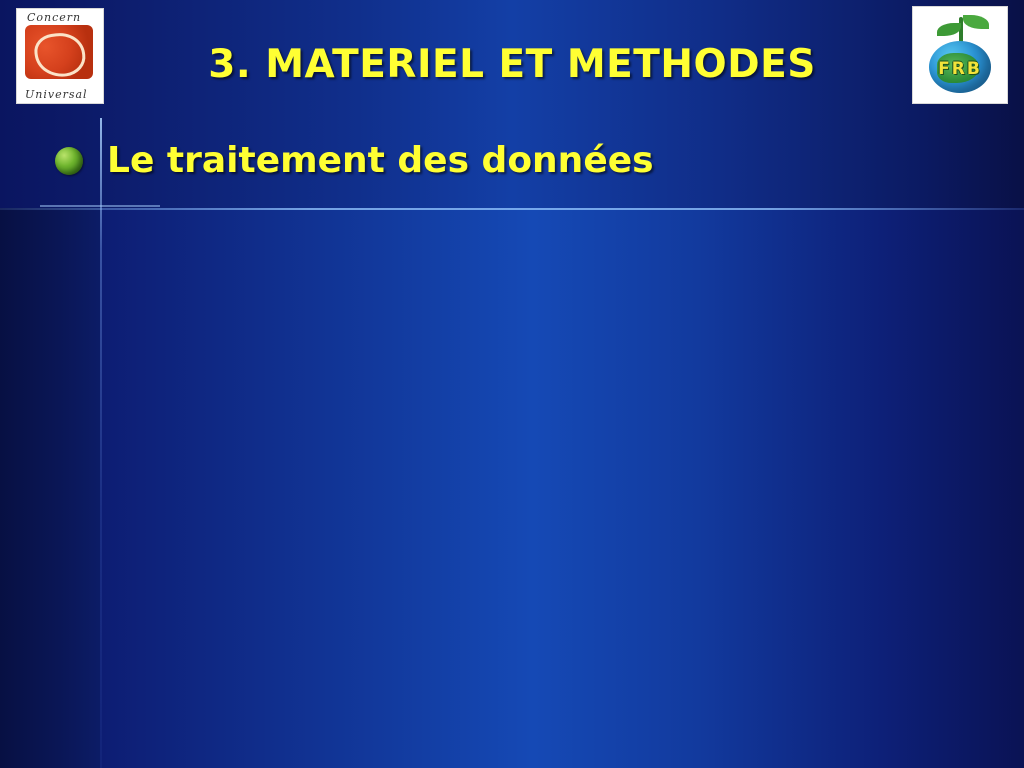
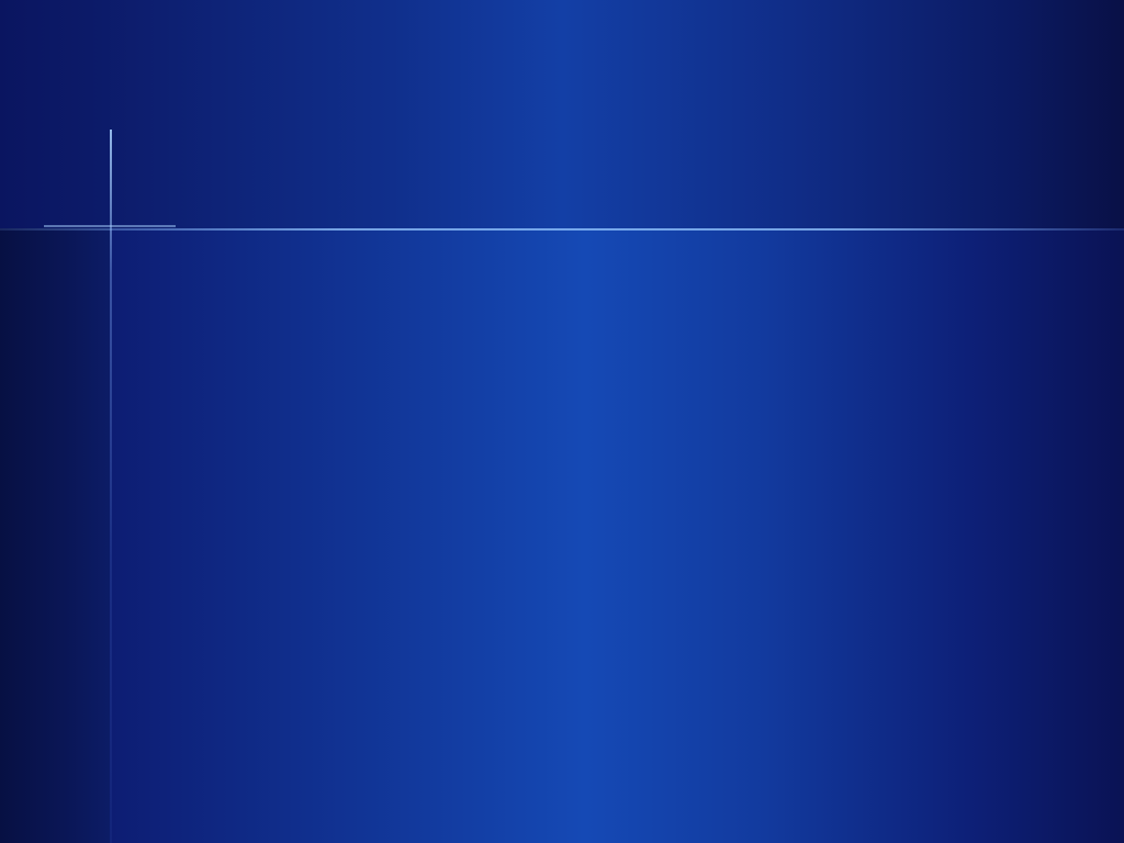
- Concern
- Universal
- FRB
- 3. MATERIEL ET METHODES
- Le traitement des données
